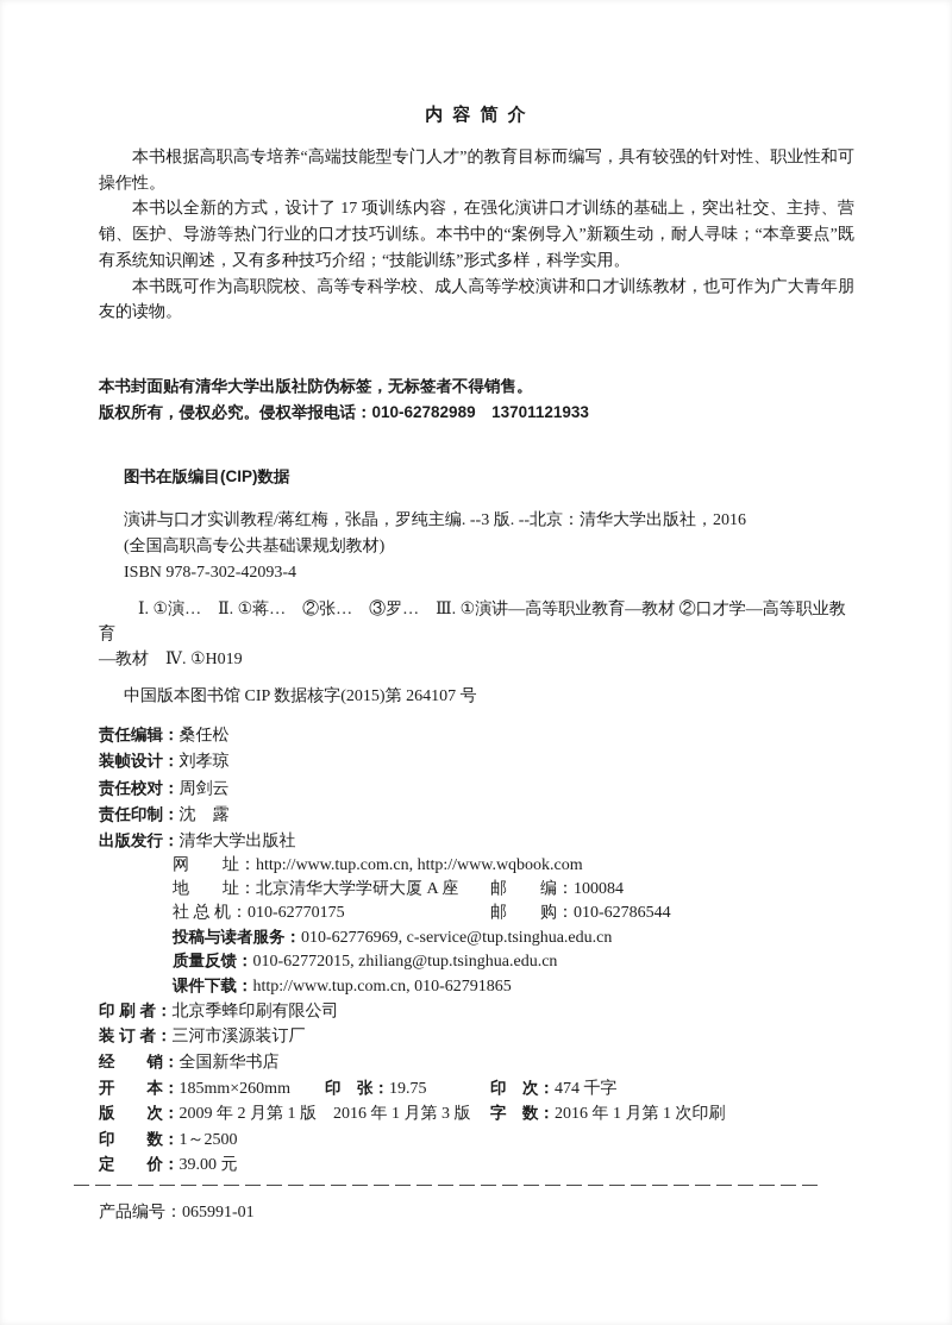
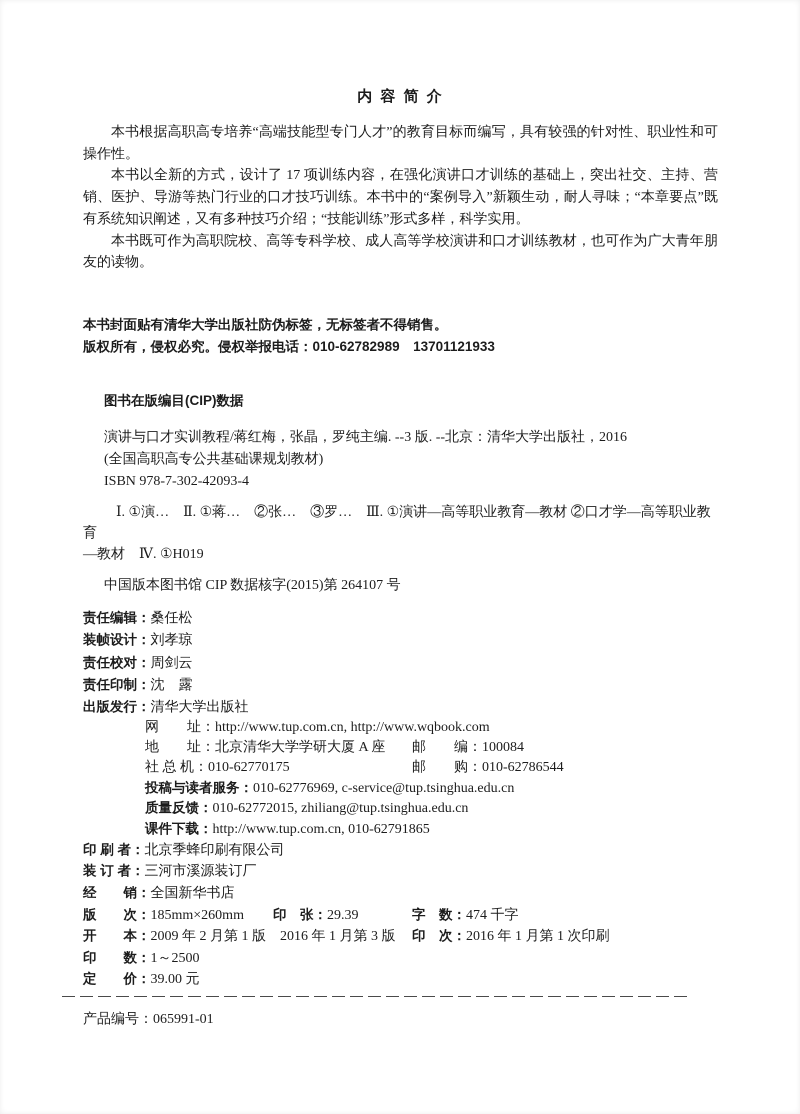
  内 容 简 介
  本书根据高职高专培养“高端技能型专门人才”的教育目标而编写，具有较强的针对性、职业性和可操作性。
  本书以全新的方式，设计了 17 项训练内容，在强化演讲口才训练的基础上，突出社交、主持、营销、医护、导游等热门行业的口才技巧训练。本书中的“案例导入”新颖生动，耐人寻味；“本章要点”既有系统知识阐述，又有多种技巧介绍；“技能训练”形式多样，科学实用。
  本书既可作为高职院校、高等专科学校、成人高等学校演讲和口才训练教材，也可作为广大青年朋友的读物。
  本书封面贴有清华大学出版社防伪标签，无标签者不得销售。
  版权所有，侵权必究。侵权举报电话：010-62782989 13701121933
  图书在版编目(CIP)数据
  演讲与口才实训教程/蒋红梅，张晶，罗纯主编. --3 版. --北京：清华大学出版社，2016
  (全国高职高专公共基础课规划教材)
  ISBN 978-7-302-42093-4
  Ⅰ. ①演… Ⅱ. ①蒋… ②张… ③罗… Ⅲ. ①演讲—高等职业教育—教材 ②口才学—高等职业教育
  —教材 Ⅳ. ①H019
  中国版本图书馆 CIP 数据核字(2015)第 264107 号
  责任编辑：桑任松
  装帧设计：刘孝琼
  责任校对：周剑云
  责任印制：沈 露
  出版发行：清华大学出版社
  网 址：http://www.tup.com.cn, http://www.wqbook.com
  地 址：北京清华大学学研大厦 A 座
  邮 编：100084
  社 总 机：010-62770175
  邮 购：010-62786544
  投稿与读者服务：010-62776969, c-service@tup.tsinghua.edu.cn
  质量反馈：010-62772015, zhiliang@tup.tsinghua.edu.cn
  课件下载：http://www.tup.com.cn, 010-62791865
  印 刷 者：北京季蜂印刷有限公司
  装 订 者：三河市溪源装订厂
  经 销：全国新华书店
- 开 本：185mm×260mm
+ 版 次：185mm×260mm
- 印 张：19.75
+ 印 张：29.39
- 印 次：474 千字
+ 字 数：474 千字
- 版 次：2009 年 2 月第 1 版 2016 年 1 月第 3 版
+ 开 本：2009 年 2 月第 1 版 2016 年 1 月第 3 版
- 字 数：2016 年 1 月第 1 次印刷
+ 印 次：2016 年 1 月第 1 次印刷
  印 数：1～2500
  定 价：39.00 元
  产品编号：065991-01
